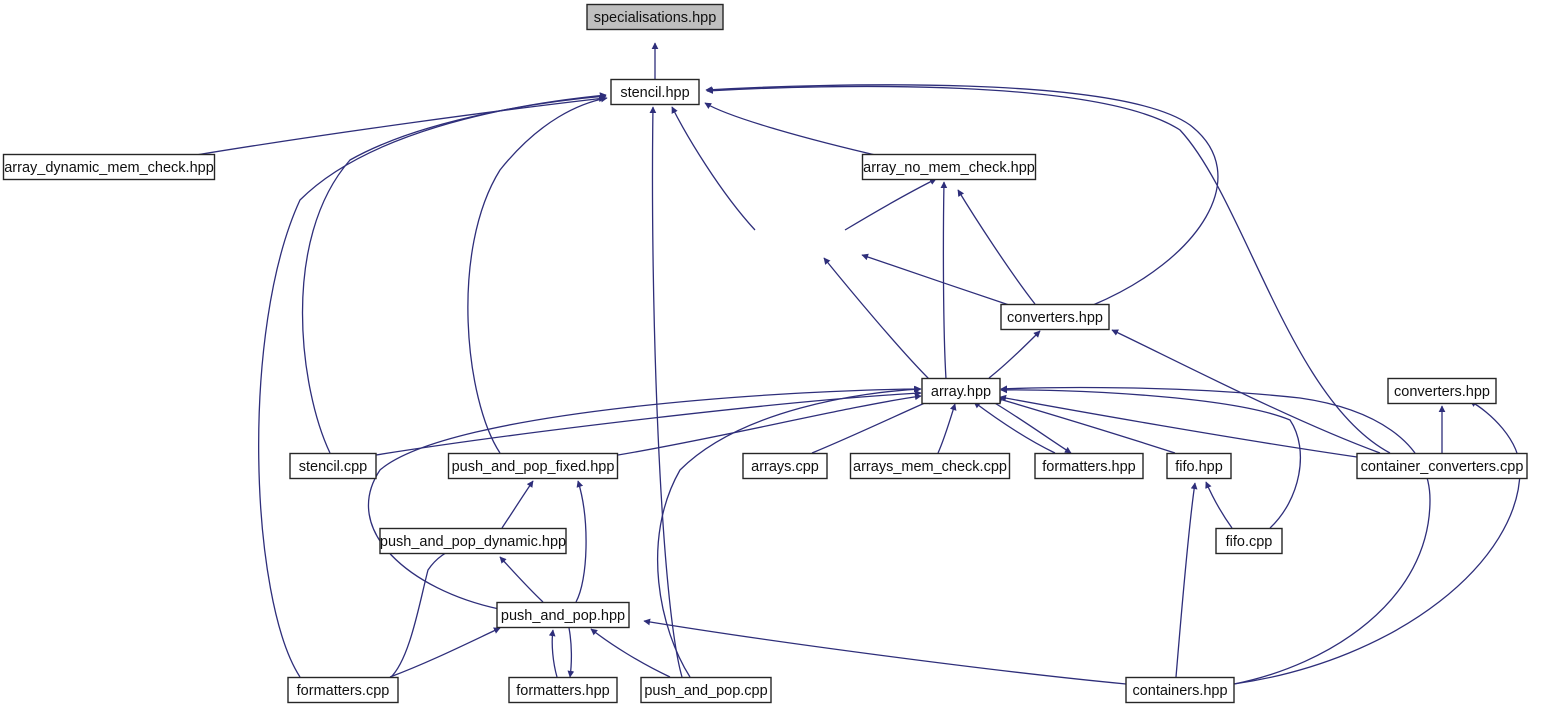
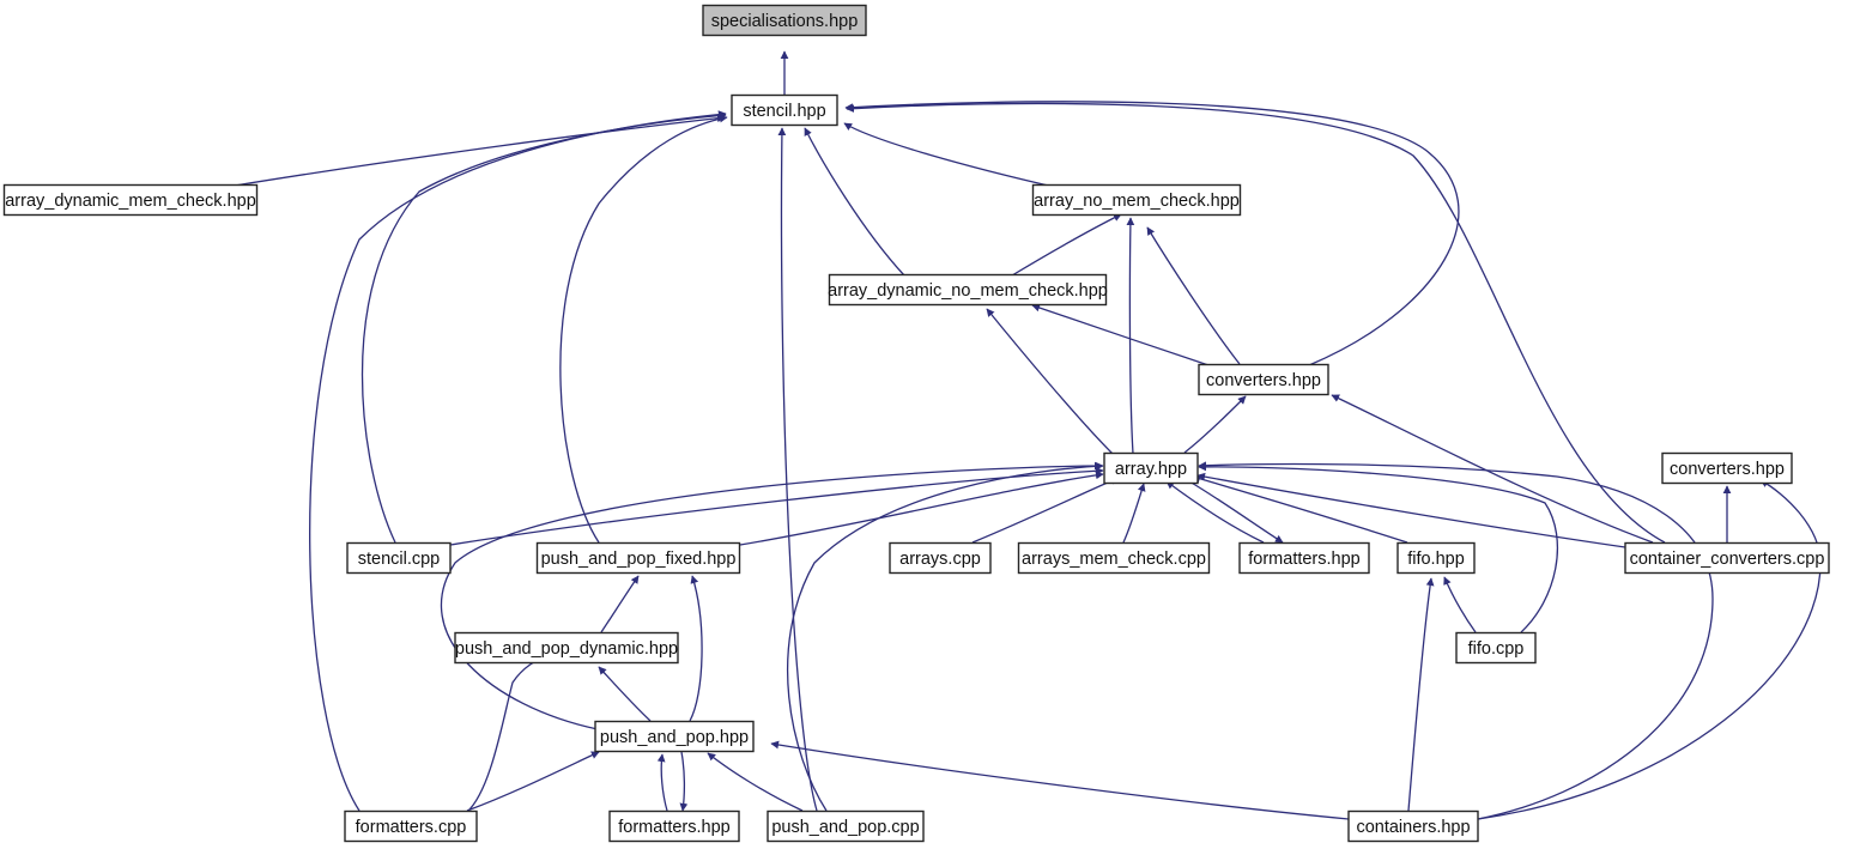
  specialisations.hpp
  stencil.hpp
  array_dynamic_mem_check.hpp
  array_no_mem_check.hpp
+ array_dynamic_no_mem_check.hpp
  converters.hpp
  array.hpp
  converters.hpp
  stencil.cpp
  push_and_pop_fixed.hpp
  arrays.cpp
  arrays_mem_check.cpp
  formatters.hpp
  fifo.hpp
  container_converters.cpp
  push_and_pop_dynamic.hpp
  fifo.cpp
  push_and_pop.hpp
  formatters.cpp
  formatters.hpp
  push_and_pop.cpp
  containers.hpp
